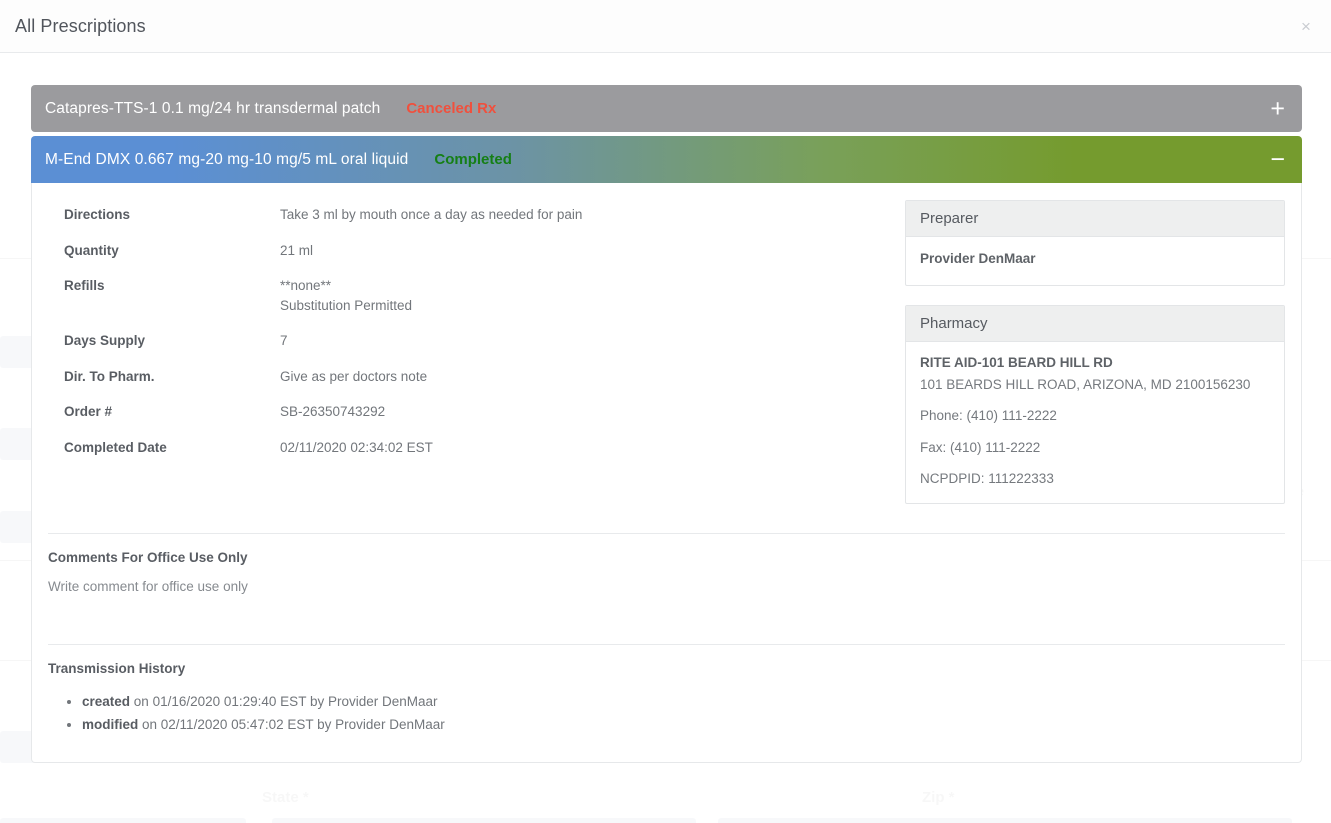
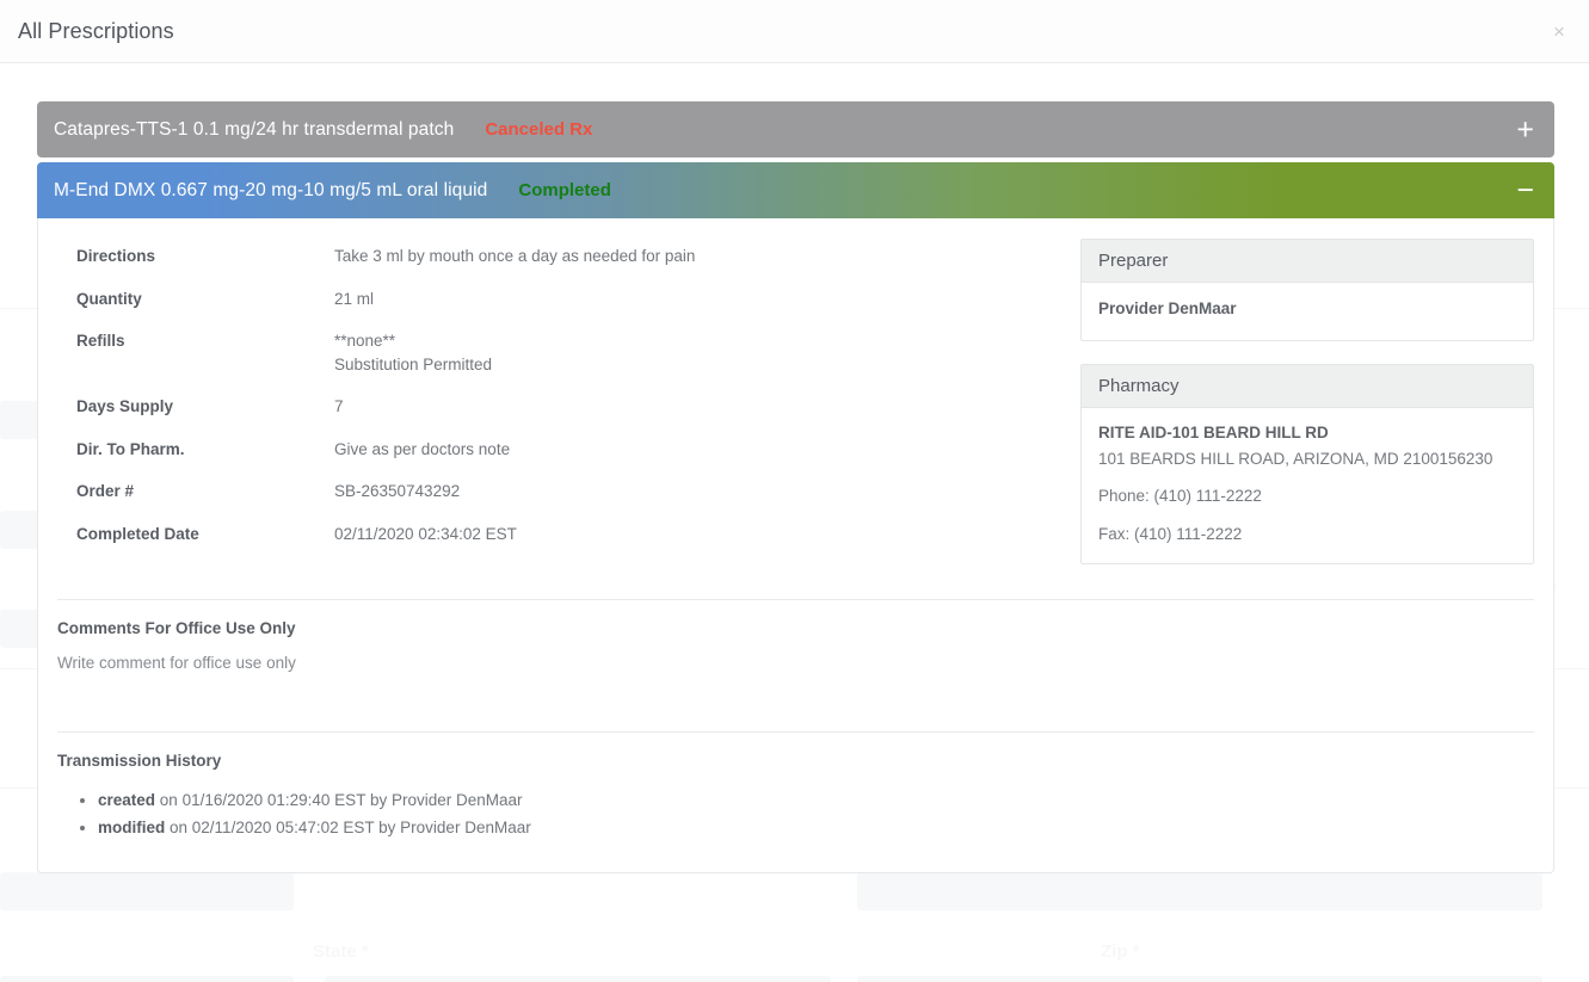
  All Prescriptions
  ×
  Catapres-TTS-1 0.1 mg/24 hr transdermal patch
  Canceled Rx
  +
  M-End DMX 0.667 mg-20 mg-10 mg/5 mL oral liquid
  Completed
  −
  Directions	Take 3 ml by mouth once a day as needed for pain
  Quantity	21 ml
  Refills	**none** Substitution Permitted
  Days Supply	7
  Dir. To Pharm.	Give as per doctors note
  Order #	SB-26350743292
  Completed Date	02/11/2020 02:34:02 EST
  Preparer
  Provider DenMaar
  Pharmacy
  RITE AID-101 BEARD HILL RD
  101 BEARDS HILL ROAD, ARIZONA, MD 2100156230
  Phone: (410) 111-2222
  Fax: (410) 111-2222
- NCPDPID: 111222333
  Comments For Office Use Only
  Write comment for office use only
  Transmission History
  created on 01/16/2020 01:29:40 EST by Provider DenMaar
  modified on 02/11/2020 05:47:02 EST by Provider DenMaar
